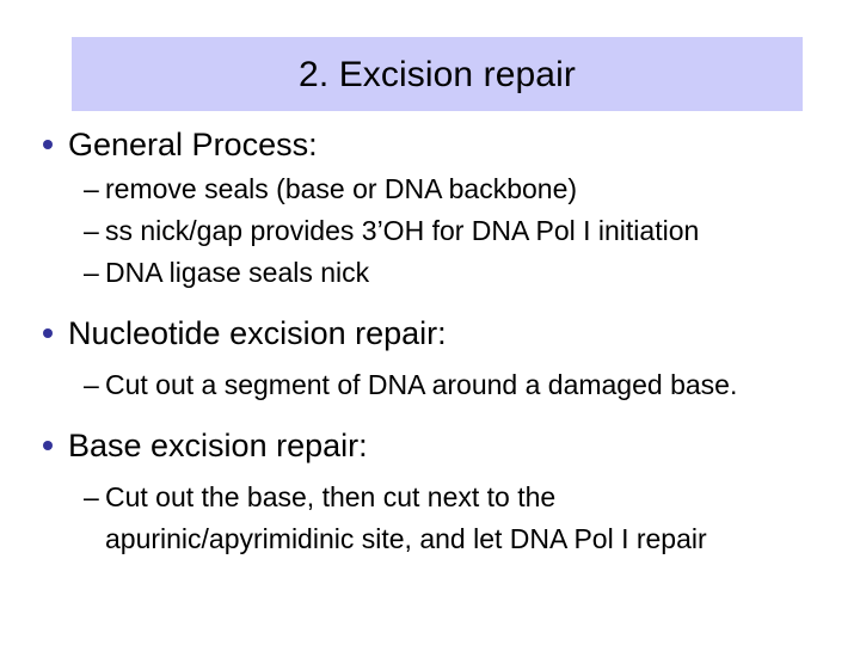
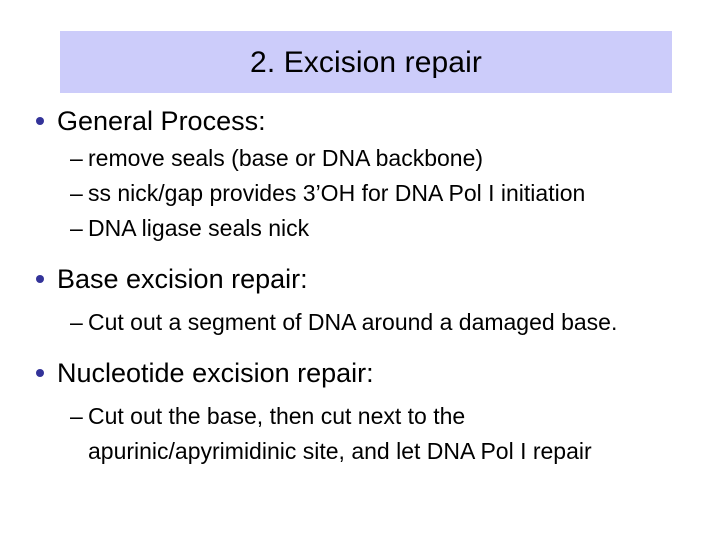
  2. Excision repair
  General Process:
  –
  remove seals (base or DNA backbone)
  –
  ss nick/gap provides 3’OH for DNA Pol I initiation
  –
  DNA ligase seals nick
- Nucleotide excision repair:
+ Base excision repair:
  –
  Cut out a segment of DNA around a damaged base.
- Base excision repair:
+ Nucleotide excision repair:
  –
  Cut out the base, then cut next to the apurinic/apyrimidinic site, and let DNA Pol I repair
